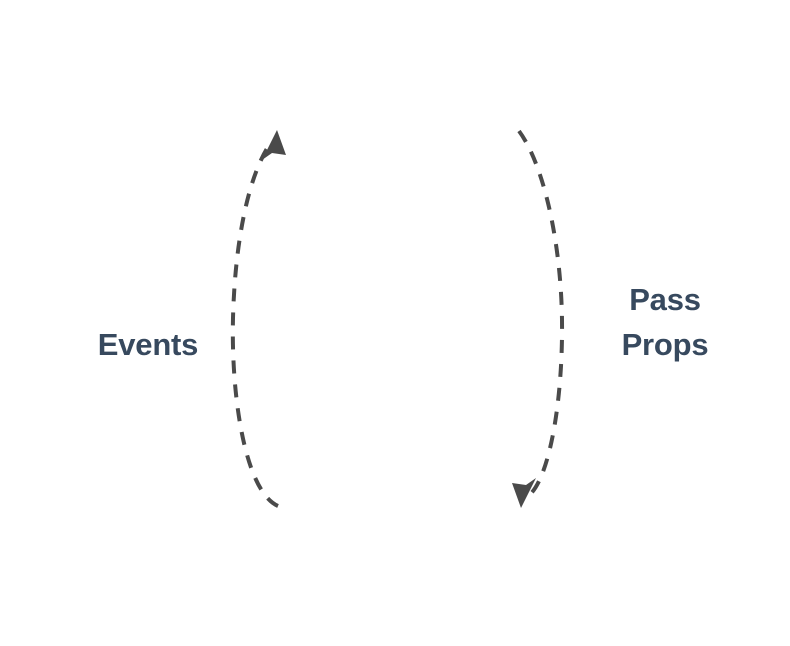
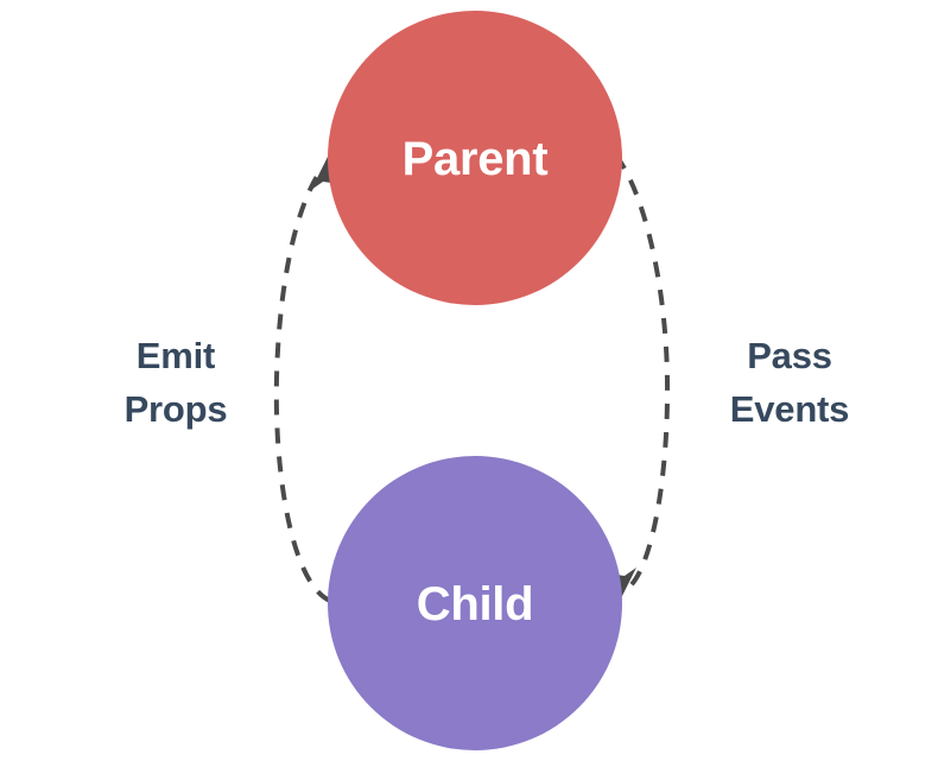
+ Parent
+ Child
+ Emit
- Events
+ Props
  Pass
- Props
+ Events
